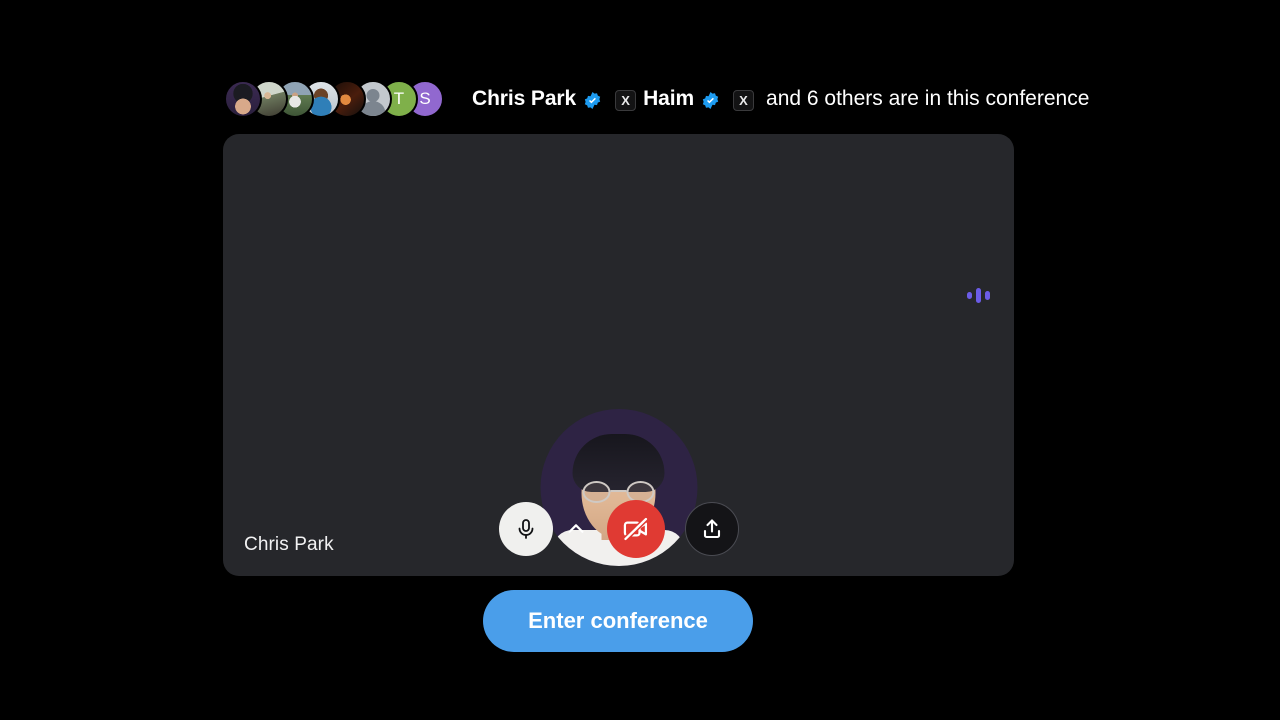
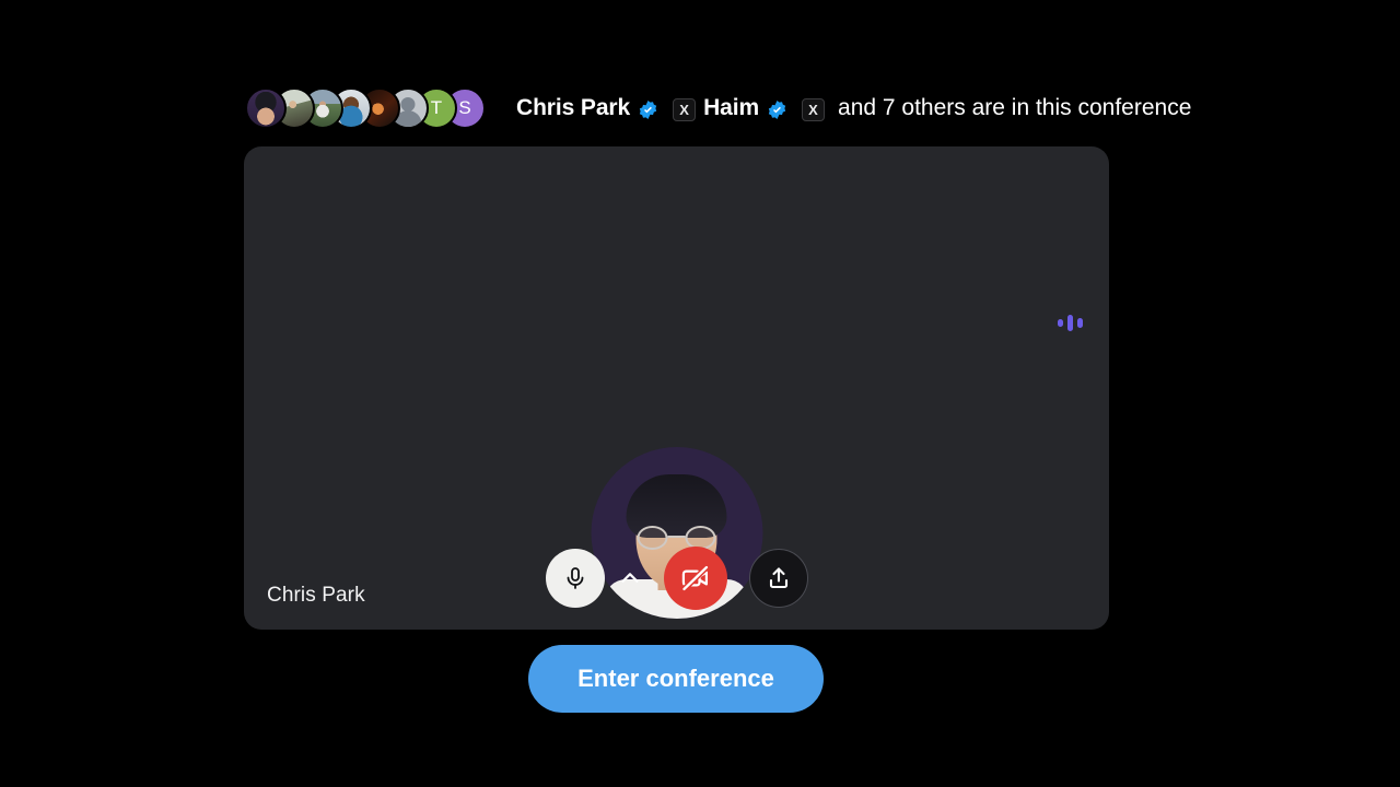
  T
  S
  Chris Park
  X
  Haim
  X
- and 6 others are in this conference
+ and 7 others are in this conference
  Chris Park
  Enter conference
